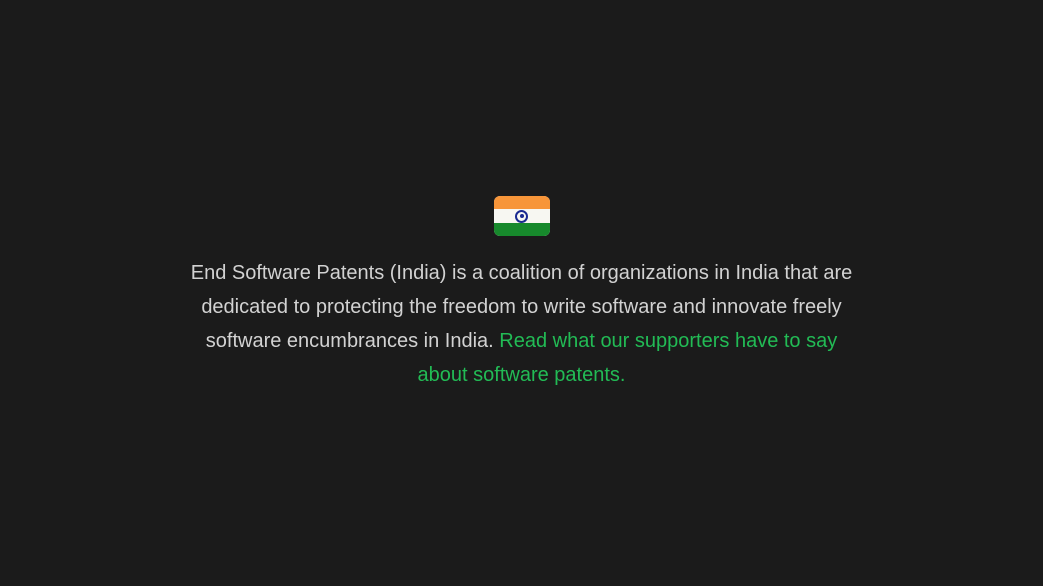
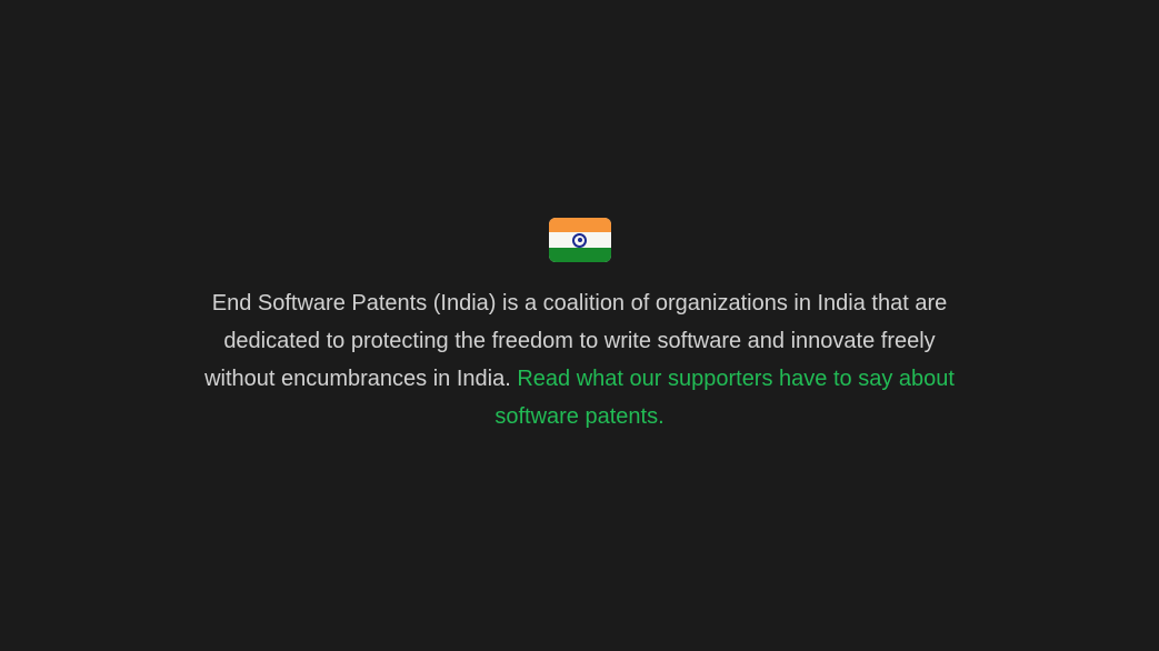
- End Software Patents (India) is a coalition of organizations in India that are dedicated to protecting the freedom to write software and innovate freely software encumbrances in India. Read what our supporters have to say about software patents.
+ End Software Patents (India) is a coalition of organizations in India that are dedicated to protecting the freedom to write software and innovate freely without encumbrances in India. Read what our supporters have to say about software patents.
